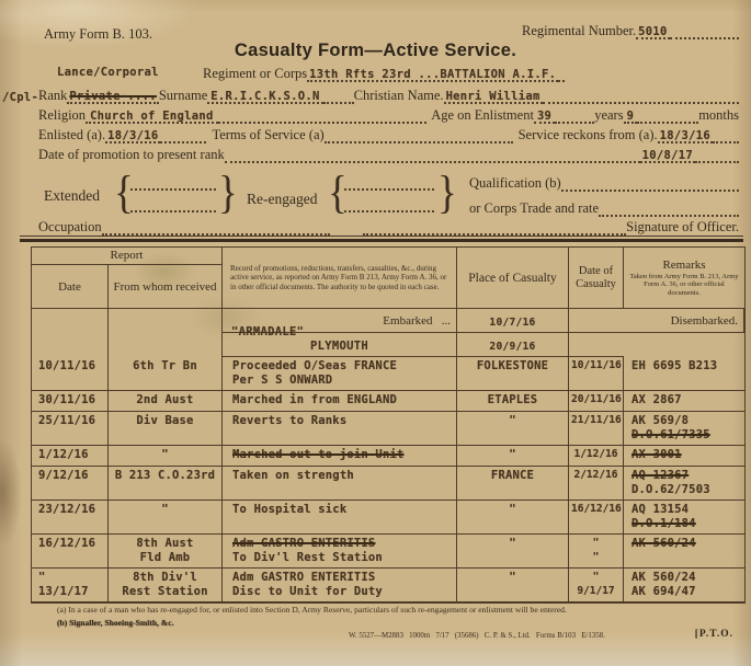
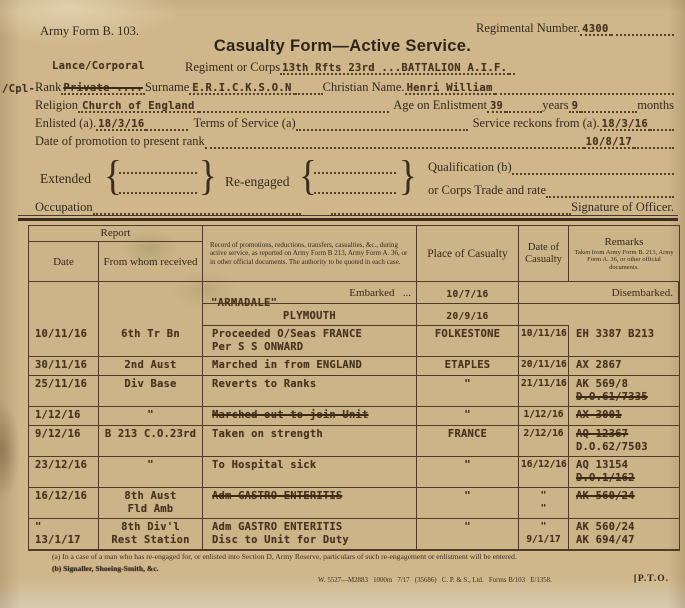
  Army Form B. 103.
  Regimental Number.
- 5010
+ 4300
  Casualty Form—Active Service.
  Lance/Corporal
  Regiment or Corps
  13th Rfts 23rd ...BATTALION A.I.F.
  /Cpl-
  Rank
  Private-....
  Surname
  E.R.I.C.K.S.O.N
  Christian Name.
  Henri William
  Religion
  Church of England
  Age on Enlistment
  39
  years
  9
  months
  Enlisted (a).
  18/3/16
  Terms of Service (a)
  Service reckons from (a).
  18/3/16
  Date of promotion to present rank
  10/8/17
  Extended
  {
  }
  Re-engaged
  {
  }
  Qualification (b)
  or Corps Trade and rate
  Occupation
  Signature of Officer.
  Report
  Date
  From whom received
  Record of promotions, reductions, transfers, casualties, &c., during active service, as reported on Army Form B 213, Army Form A. 36, or in other official documents. The authority to be quoted in each case.
  Place of Casualty
  Date of Casualty
  Remarks
  "ARMADALE"
  Embarked ...
  10/7/16
  Disembarked.
  PLYMOUTH
  20/9/16
  10/11/16
  6th Tr Bn
  Proceeded O/Seas FRANCE
  Per S S ONWARD
  FOLKESTONE
  10/11/16
- EH 6695 B213
+ EH 3387 B213
  30/11/16
  2nd Aust
  Marched in from ENGLAND
  ETAPLES
  20/11/16
  AX 2867
  25/11/16
  Div Base
  Reverts to Ranks
  "
  21/11/16
  AK 569/8
  D.O.61/7335
  1/12/16
  "
  Marched out to join Unit
  "
  1/12/16
  AX 3001
  9/12/16
  B 213 C.O.23rd
  Taken on strength
  FRANCE
  2/12/16
  AQ 12367
  D.O.62/7503
  23/12/16
  "
  To Hospital sick
  "
  16/12/16
  AQ 13154
- D.O.1/184
+ D.O.1/162
  16/12/16
  8th Aust
  Fld Amb
  Adm GASTRO ENTERITIS
- To Div'l Rest Station
  "
  "
  "
  AK 560/24
  "
  13/1/17
  8th Div'l
  Rest Station
  Adm GASTRO ENTERITIS
  Disc to Unit for Duty
  "
  "
  9/1/17
  AK 560/24
  AK 694/47
  (a) In a case of a man who has re-engaged for, or enlisted into Section D, Army Reserve, particulars of such re-engagement or enlistment will be entered.
  (b) Signaller, Shoeing-Smith, &c.
  [P.T.O.
